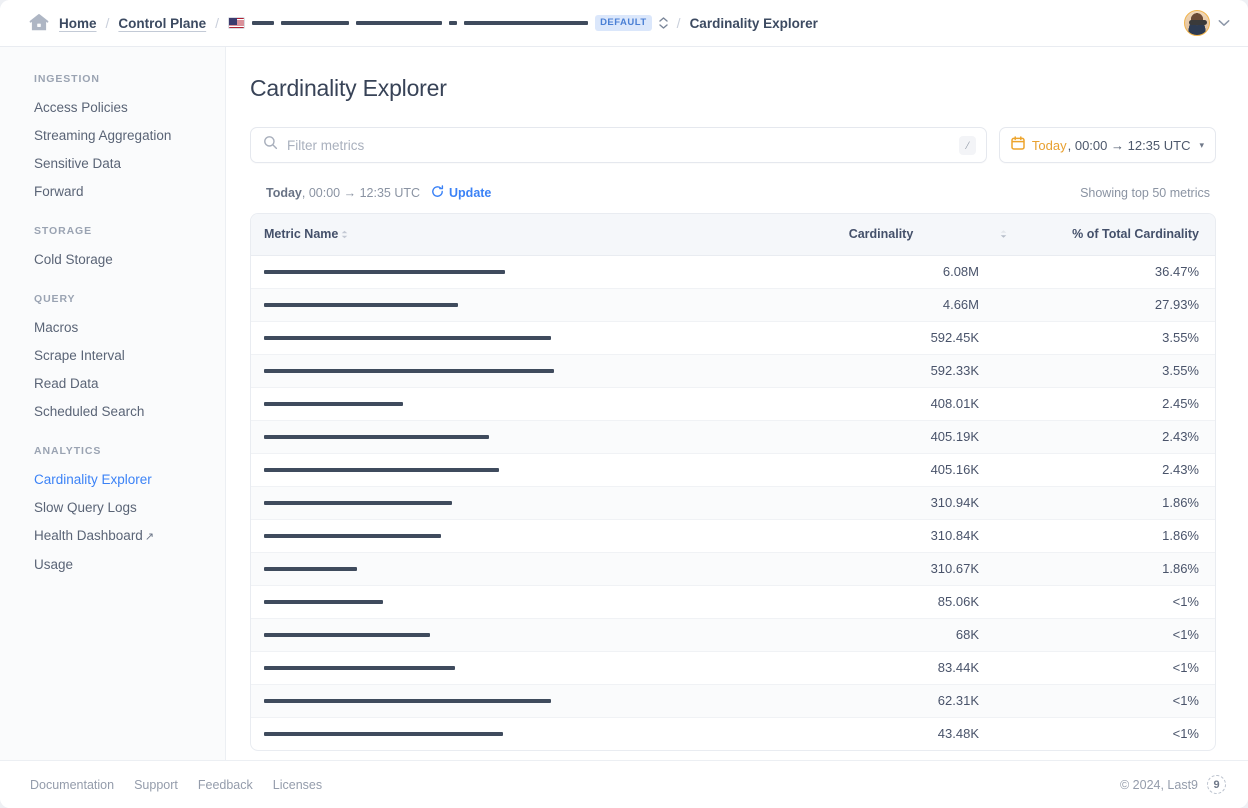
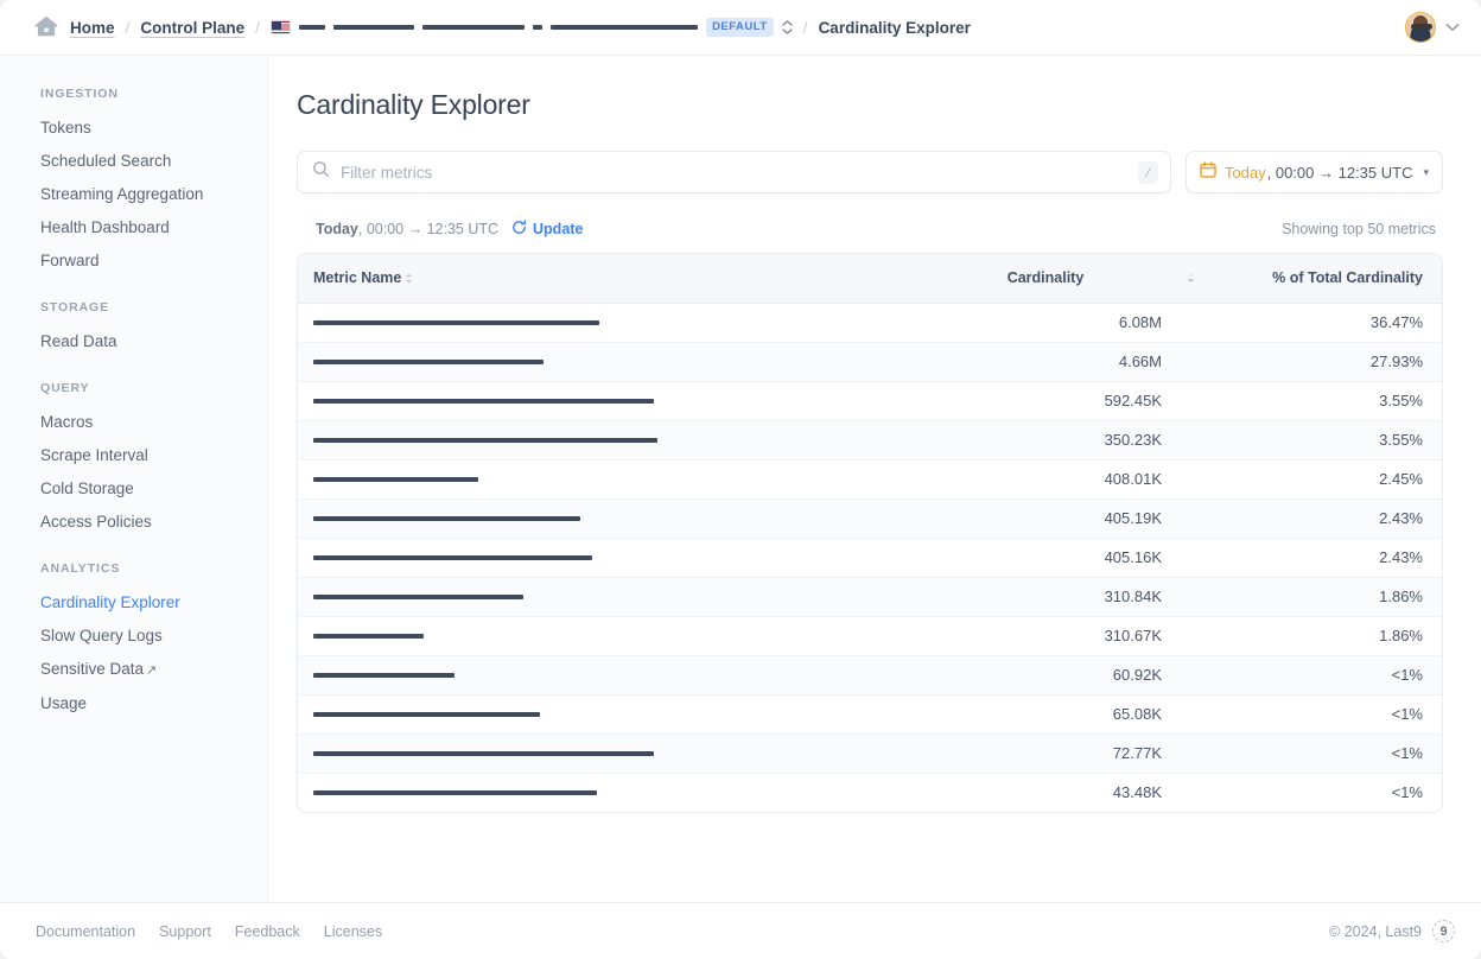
  Home
  /
  Control Plane
  /
  DEFAULT
  /
  Cardinality Explorer
  INGESTION
+ Tokens
- Access Policies
+ Scheduled Search
  Streaming Aggregation
- Sensitive Data
+ Health Dashboard
  Forward
  STORAGE
- Cold Storage
+ Read Data
  QUERY
  Macros
  Scrape Interval
- Read Data
+ Cold Storage
- Scheduled Search
+ Access Policies
  ANALYTICS
  Cardinality Explorer
  Slow Query Logs
- Health Dashboard ↗
+ Sensitive Data ↗
  Usage
  Cardinality Explorer
  Filter metrics
  /
  Today
  , 00:00 → 12:35 UTC
  ▾
  Today, 00:00 → 12:35 UTC
  Update
  Showing top 50 metrics
  Metric Name	Cardinality	% of Total Cardinality
  	6.08M	36.47%
  	4.66M	27.93%
  	592.45K	3.55%
- 	592.33K	3.55%
+ 	350.23K	3.55%
  	408.01K	2.45%
  	405.19K	2.43%
  	405.16K	2.43%
- 	310.94K	1.86%
  	310.84K	1.86%
  	310.67K	1.86%
- 	85.06K	<1%
+ 	60.92K	<1%
- 	68K	<1%
- 	83.44K	<1%
+ 	65.08K	<1%
- 	62.31K	<1%
+ 	72.77K	<1%
  	43.48K	<1%
  Documentation
  Support
  Feedback
  Licenses
  © 2024, Last9
  9
